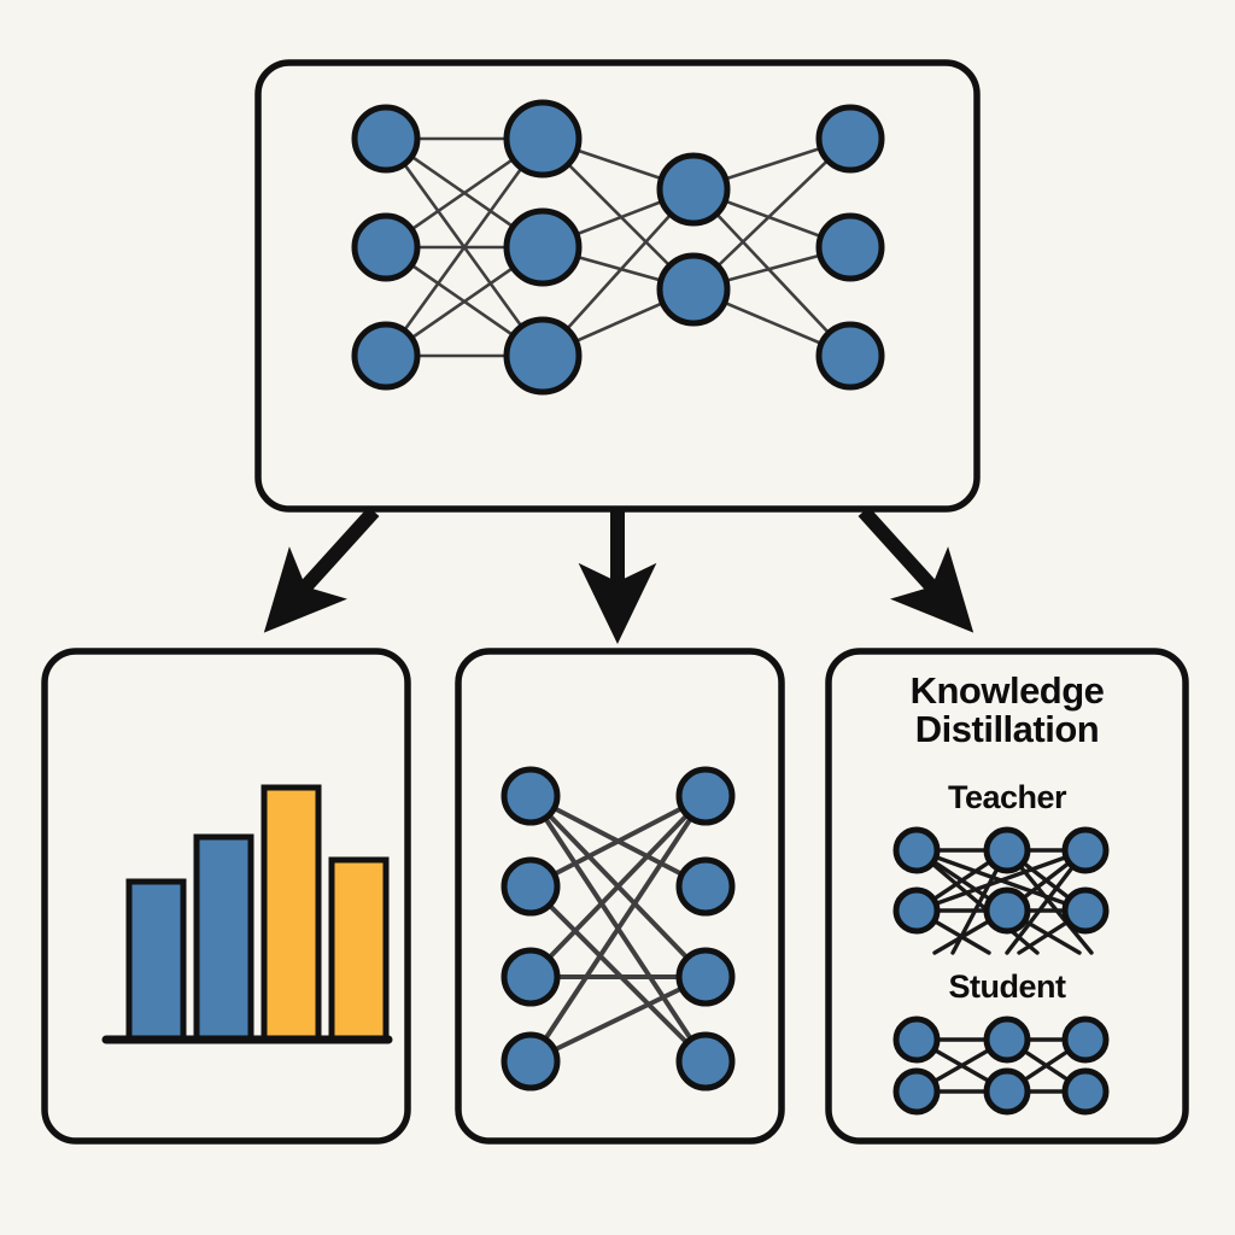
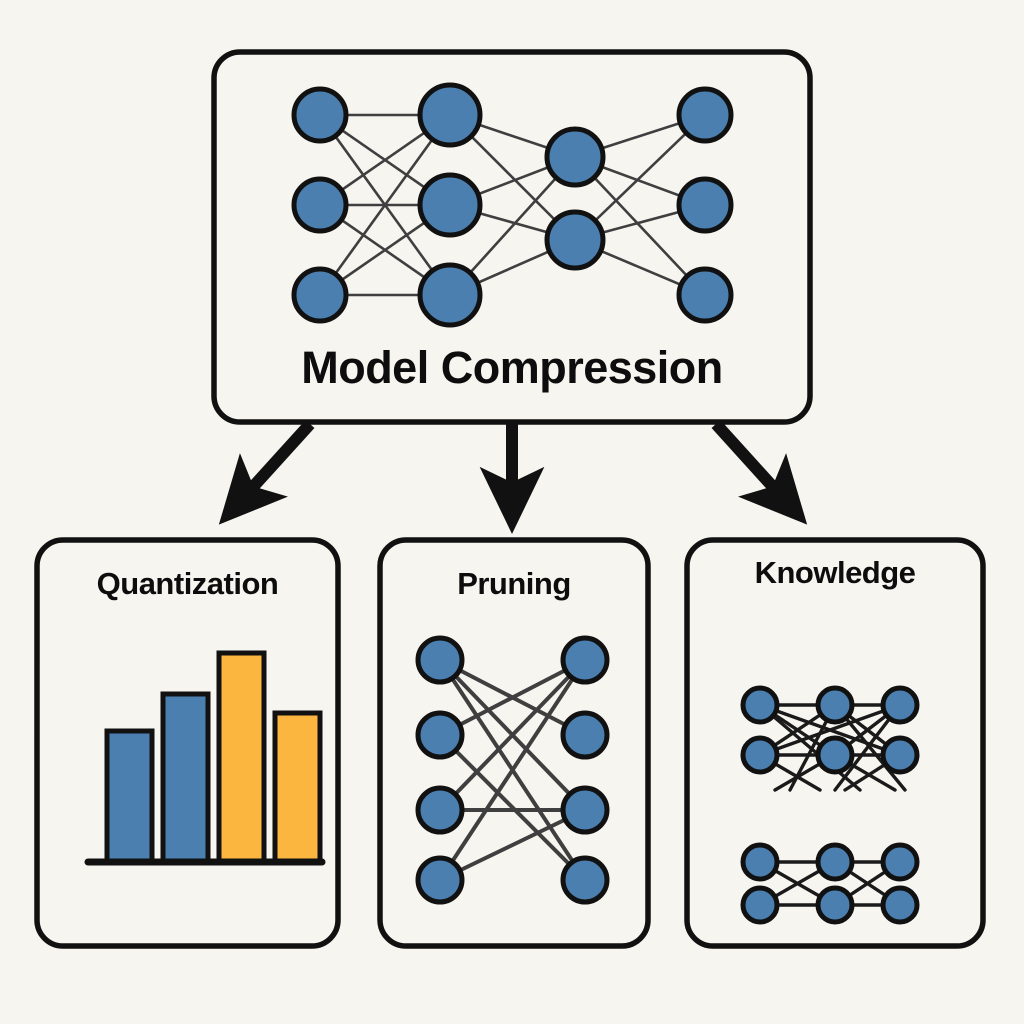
+ Model Compression
+ Quantization
+ Pruning
  Knowledge
- Distillation
- Teacher
- Student
